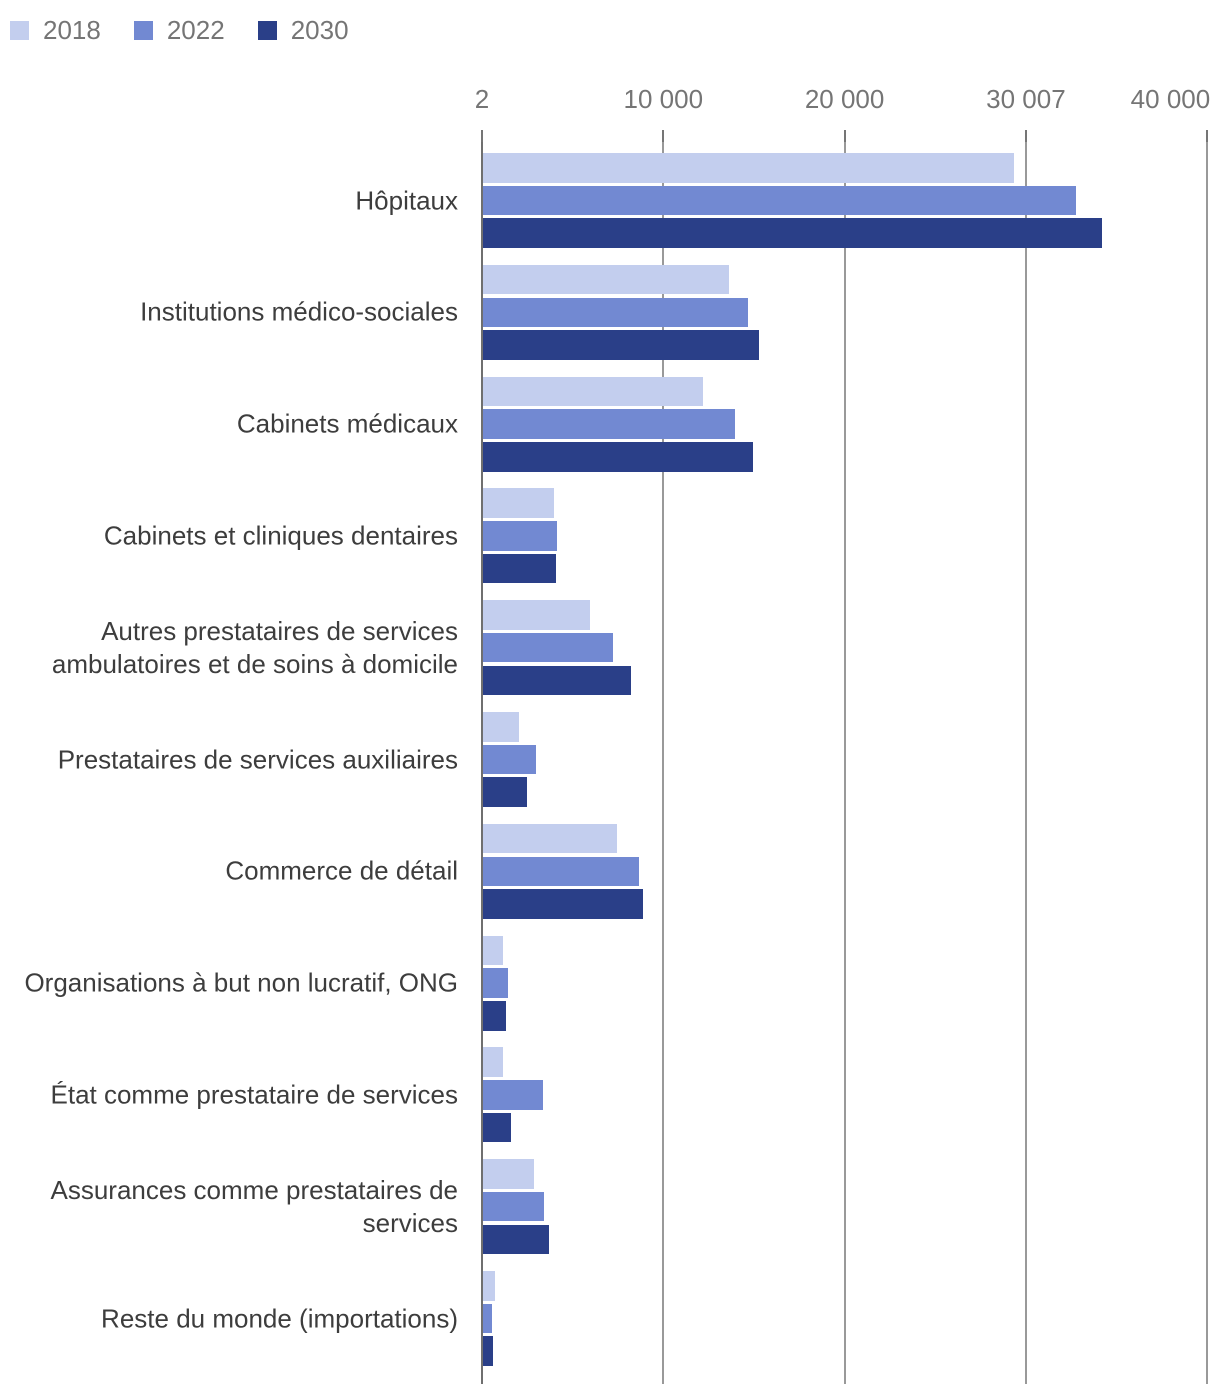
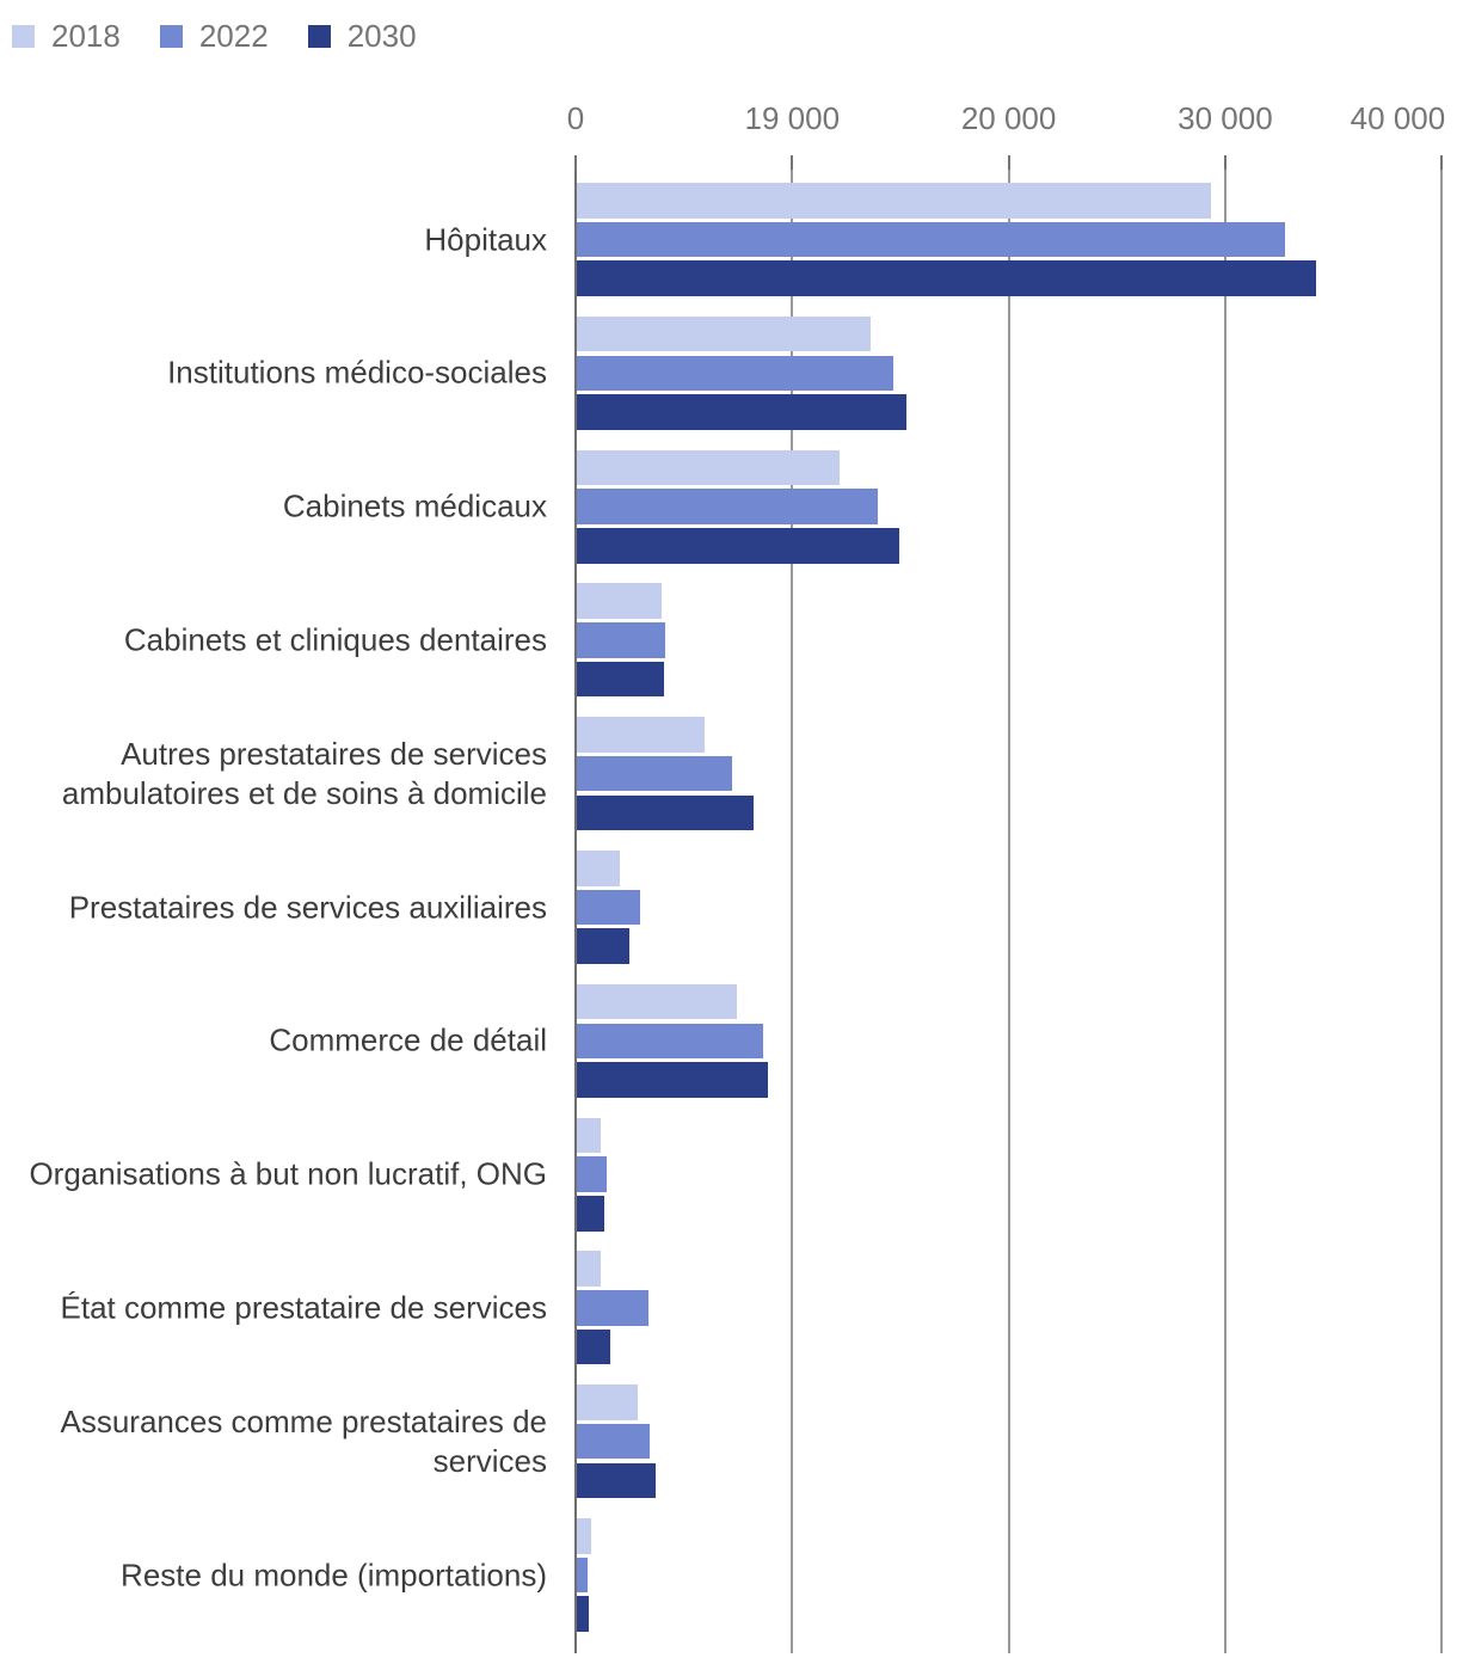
  2018
  2022
  2030
- 2
+ 0
- 10 000
+ 19 000
  20 000
- 30 007
+ 30 000
  40 000
  Hôpitaux
  Institutions médico-sociales
  Cabinets médicaux
  Cabinets et cliniques dentaires
  Autres prestataires de services
  ambulatoires et de soins à domicile
  Prestataires de services auxiliaires
  Commerce de détail
  Organisations à but non lucratif, ONG
  État comme prestataire de services
  Assurances comme prestataires de
  services
  Reste du monde (importations)
